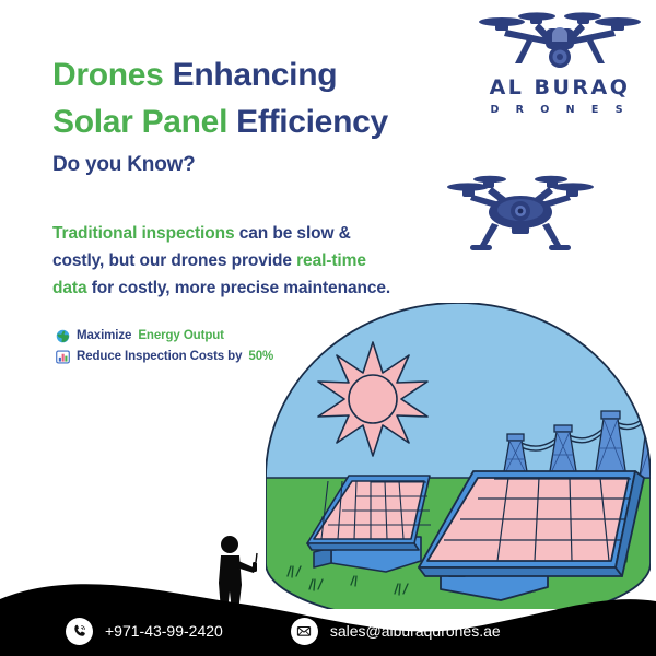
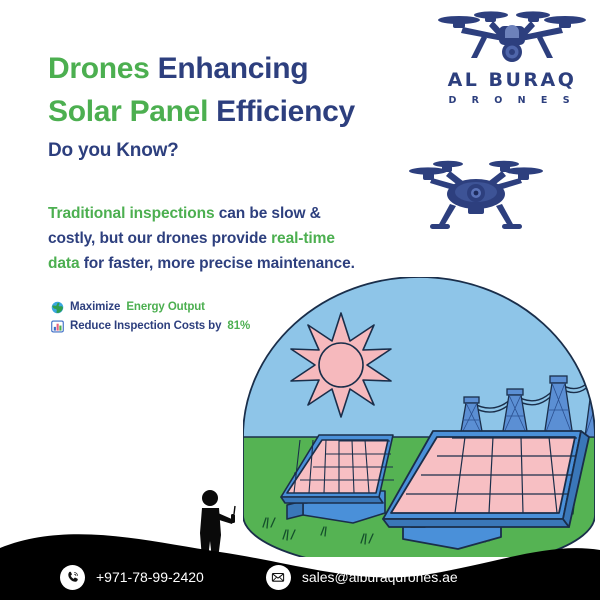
  AL BURAQ
  D R O N E S
  Drones Enhancing
  Solar Panel Efficiency
  Do you Know?
- Traditional inspections can be slow & costly, but our drones provide real-time data for costly, more precise maintenance.
+ Traditional inspections can be slow & costly, but our drones provide real-time data for faster, more precise maintenance.
  Maximize
  Energy Output
  Reduce Inspection Costs by
- 50%
+ 81%
- +971-43-99-2420
+ +971-78-99-2420
  sales@alburaqdrones.ae
